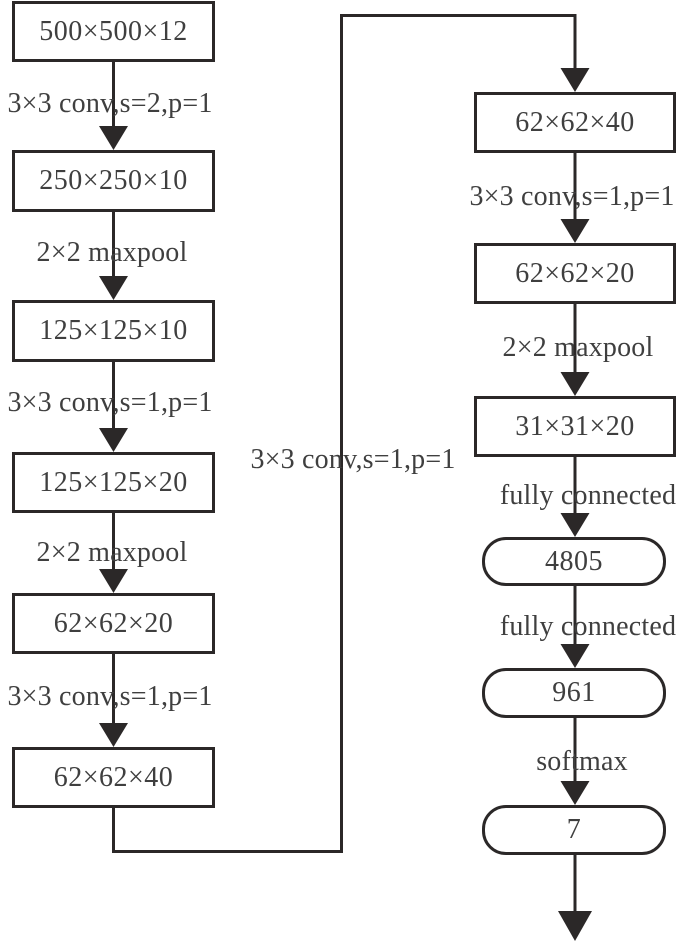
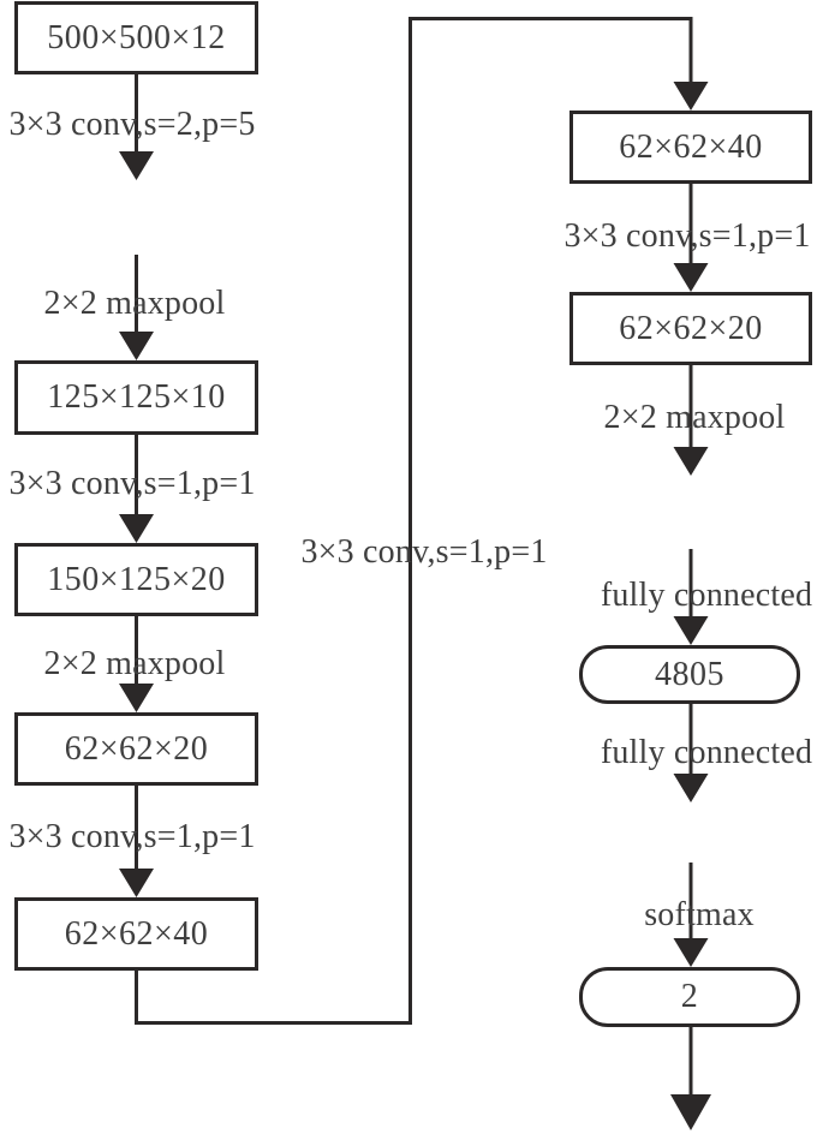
  500×500×12
- 250×250×10
  125×125×10
- 125×125×20
+ 150×125×20
  62×62×20
  62×62×40
- 3×3 conv,s=2,p=1
+ 3×3 conv,s=2,p=5
  2×2 maxpool
  3×3 conv,s=1,p=1
  2×2 maxpool
  3×3 conv,s=1,p=1
  3×3 conv,s=1,p=1
  62×62×40
  62×62×20
- 31×31×20
  4805
- 961
- 7
+ 2
  3×3 conv,s=1,p=1
  2×2 maxpool
  fully connected
  fully connected
  softmax
